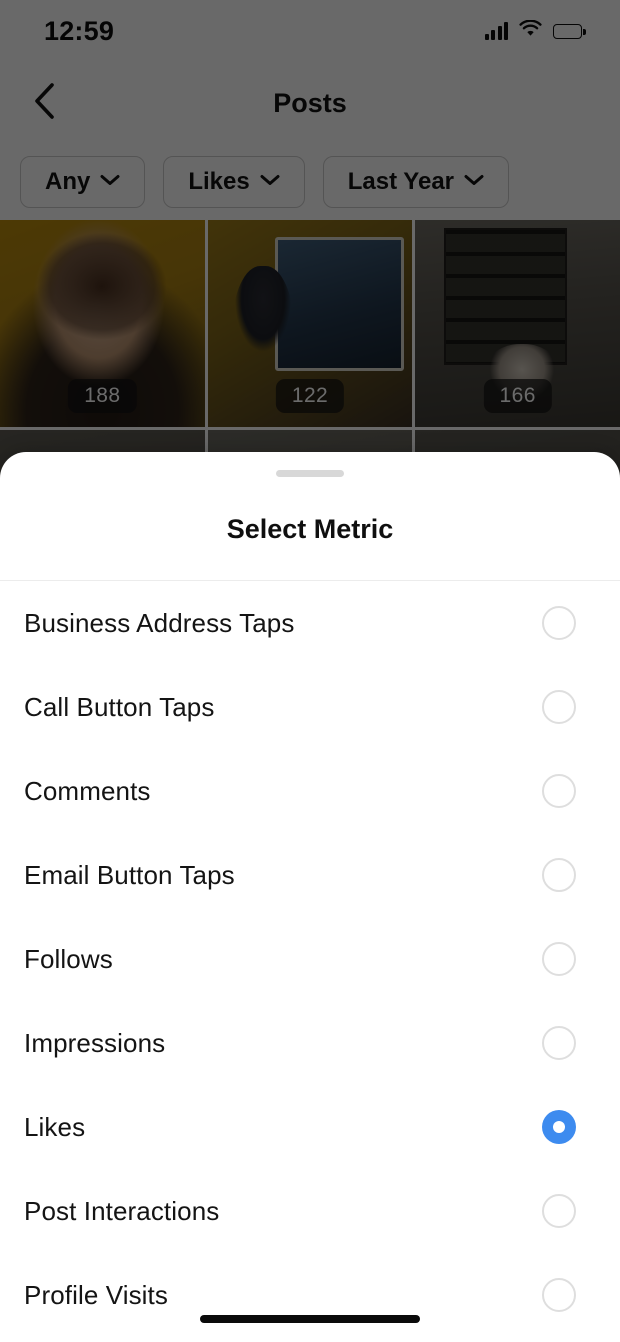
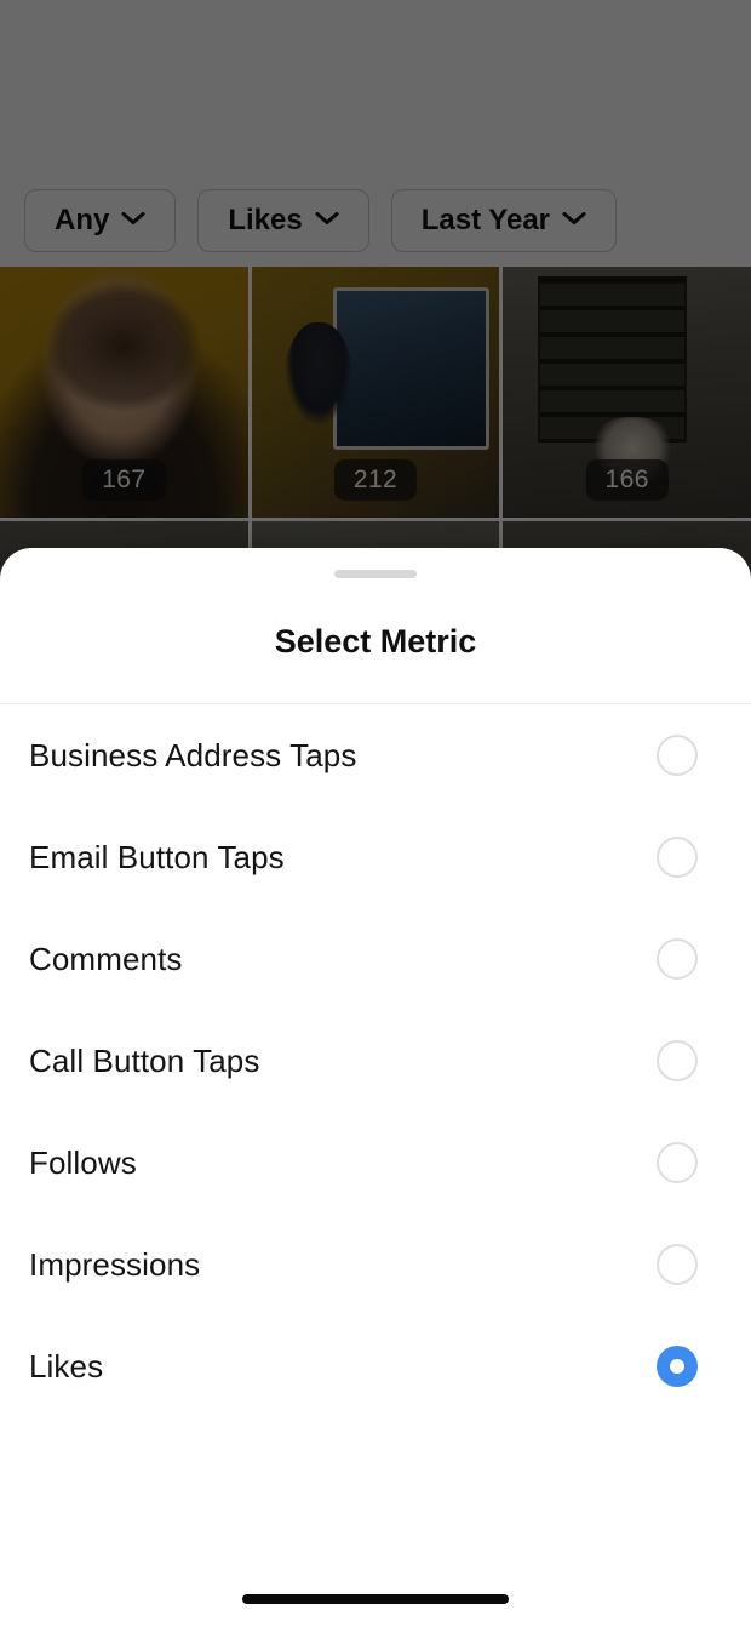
- 12:59
- Posts
  Any
  Likes
  Last Year
- 188
+ 167
- 122
+ 212
  166
  Select Metric
  Business Address Taps
- Call Button Taps
+ Email Button Taps
  Comments
- Email Button Taps
+ Call Button Taps
  Follows
  Impressions
  Likes
- Post Interactions
- Profile Visits
